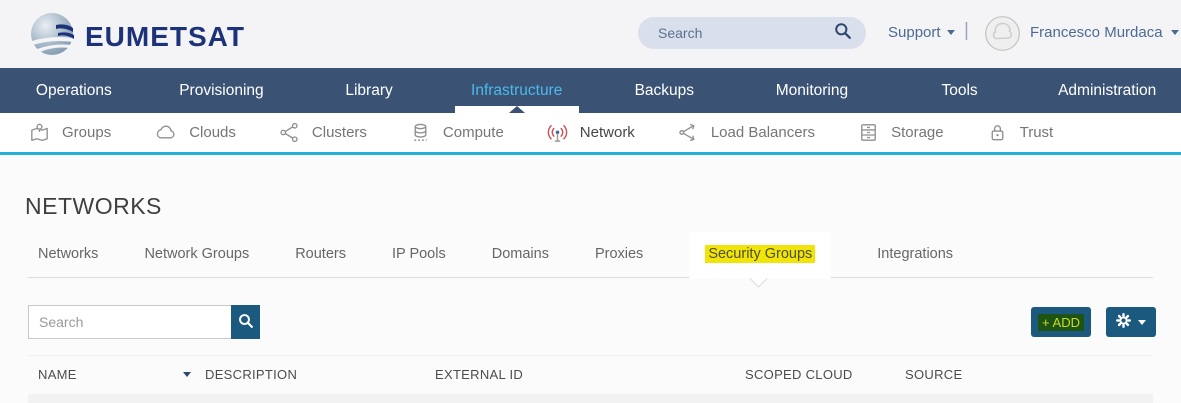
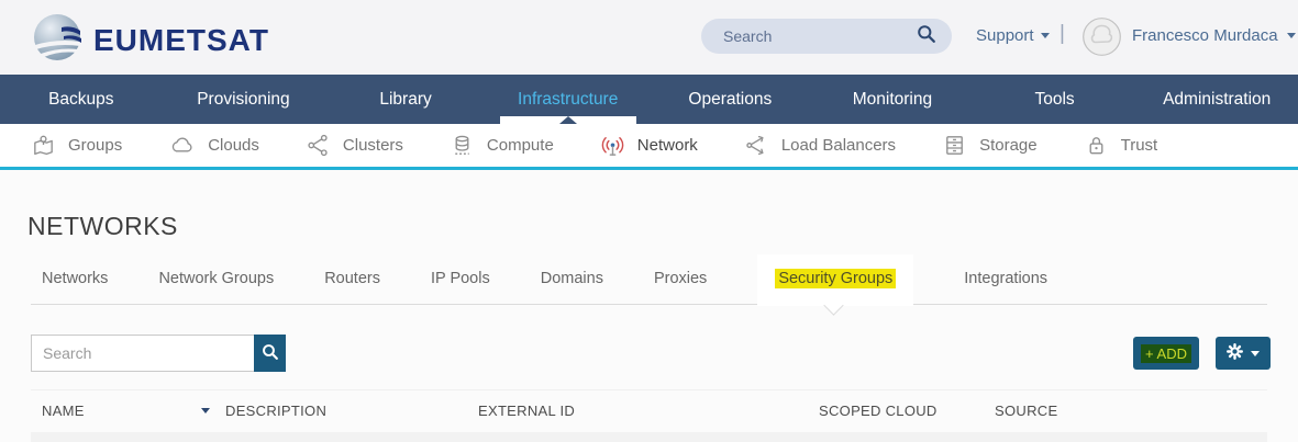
  EUMETSAT
  Search
  Support
  |
  Francesco Murdaca
- Operations
+ Backups
  Provisioning
  Library
  Infrastructure
- Backups
+ Operations
  Monitoring
  Tools
  Administration
  Groups
  Clouds
  Clusters
  Compute
  Network
  Load Balancers
  Storage
  Trust
  NETWORKS
  Networks
  Network Groups
  Routers
  IP Pools
  Domains
  Proxies
  Security Groups
  Integrations
  Search
  + ADD
  NAME
  DESCRIPTION
  EXTERNAL ID
  SCOPED CLOUD
  SOURCE
